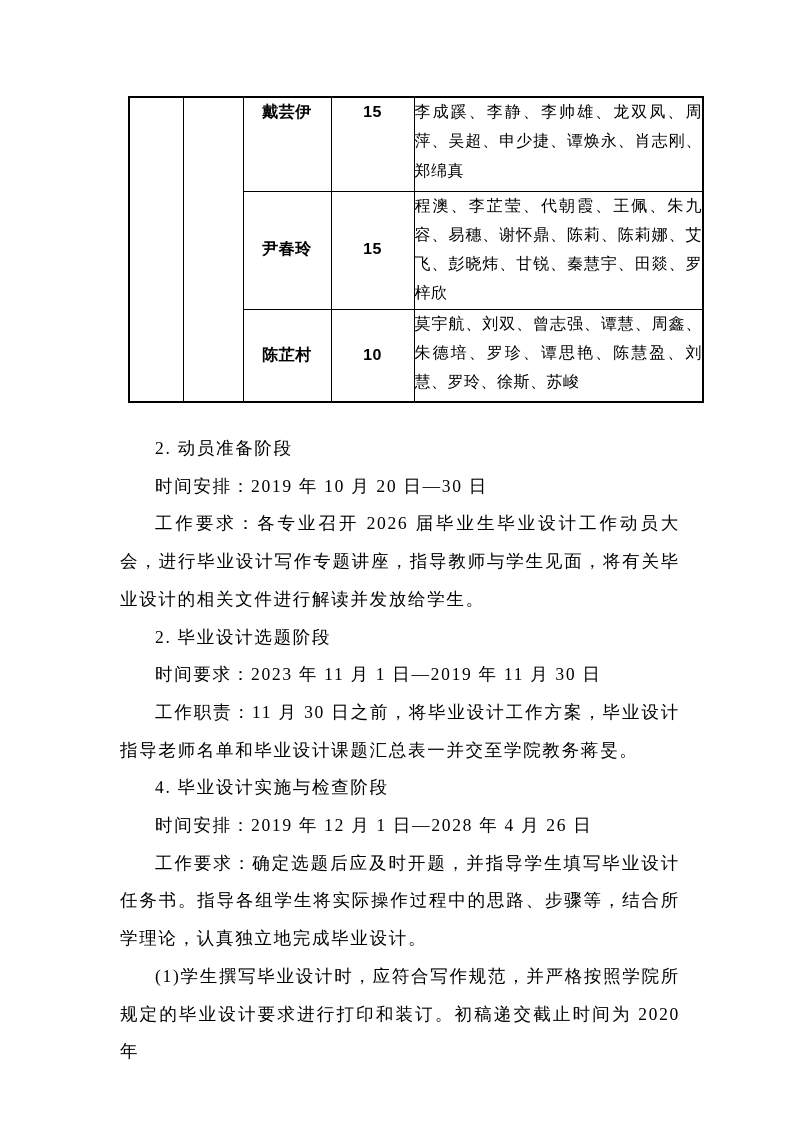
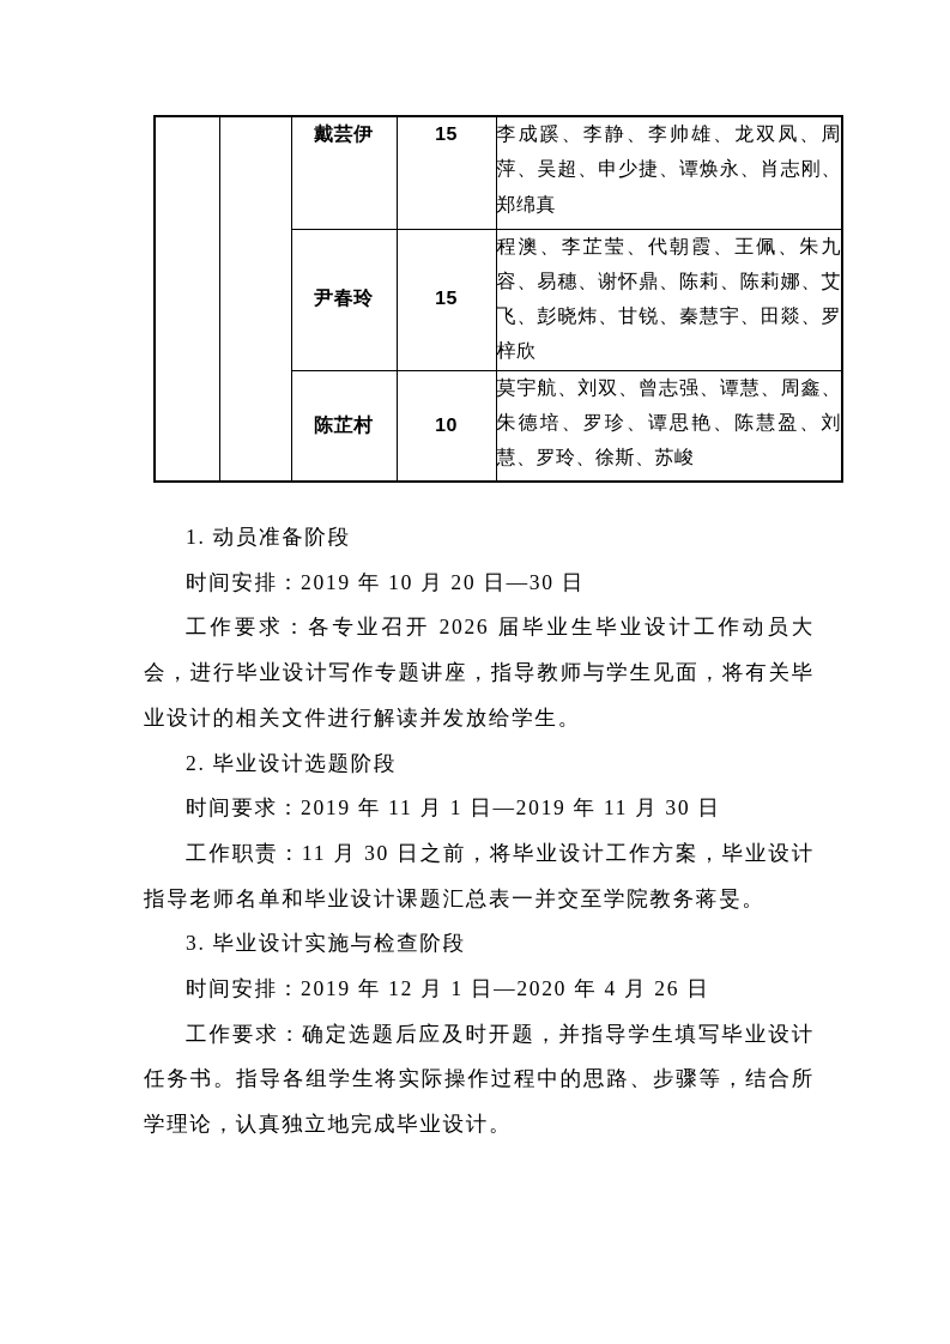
  		戴芸伊	15	李成蹊、李静、李帅雄、龙双凤、周萍、吴超、申少捷、谭焕永、肖志刚、郑绵真
  尹春玲	15	程澳、李芷莹、代朝霞、王佩、朱九容、易穗、谢怀鼎、陈莉、陈莉娜、艾飞、彭晓炜、甘锐、秦慧宇、田燚、罗梓欣
  陈芷村	10	莫宇航、刘双、曾志强、谭慧、周鑫、朱德培、罗珍、谭思艳、陈慧盈、刘慧、罗玲、徐斯、苏峻
- 2. 动员准备阶段
+ 1. 动员准备阶段
  时间安排：2019 年 10 月 20 日—30 日
  工作要求：各专业召开 2026 届毕业生毕业设计工作动员大会，进行毕业设计写作专题讲座，指导教师与学生见面，将有关毕业设计的相关文件进行解读并发放给学生。
  2. 毕业设计选题阶段
- 时间要求：2023 年 11 月 1 日—2019 年 11 月 30 日
+ 时间要求：2019 年 11 月 1 日—2019 年 11 月 30 日
  工作职责：11 月 30 日之前，将毕业设计工作方案，毕业设计指导老师名单和毕业设计课题汇总表一并交至学院教务蒋旻。
- 4. 毕业设计实施与检查阶段
+ 3. 毕业设计实施与检查阶段
- 时间安排：2019 年 12 月 1 日—2028 年 4 月 26 日
+ 时间安排：2019 年 12 月 1 日—2020 年 4 月 26 日
  工作要求：确定选题后应及时开题，并指导学生填写毕业设计任务书。指导各组学生将实际操作过程中的思路、步骤等，结合所学理论，认真独立地完成毕业设计。
- (1)学生撰写毕业设计时，应符合写作规范，并严格按照学院所规定的毕业设计要求进行打印和装订。初稿递交截止时间为 2020 年
